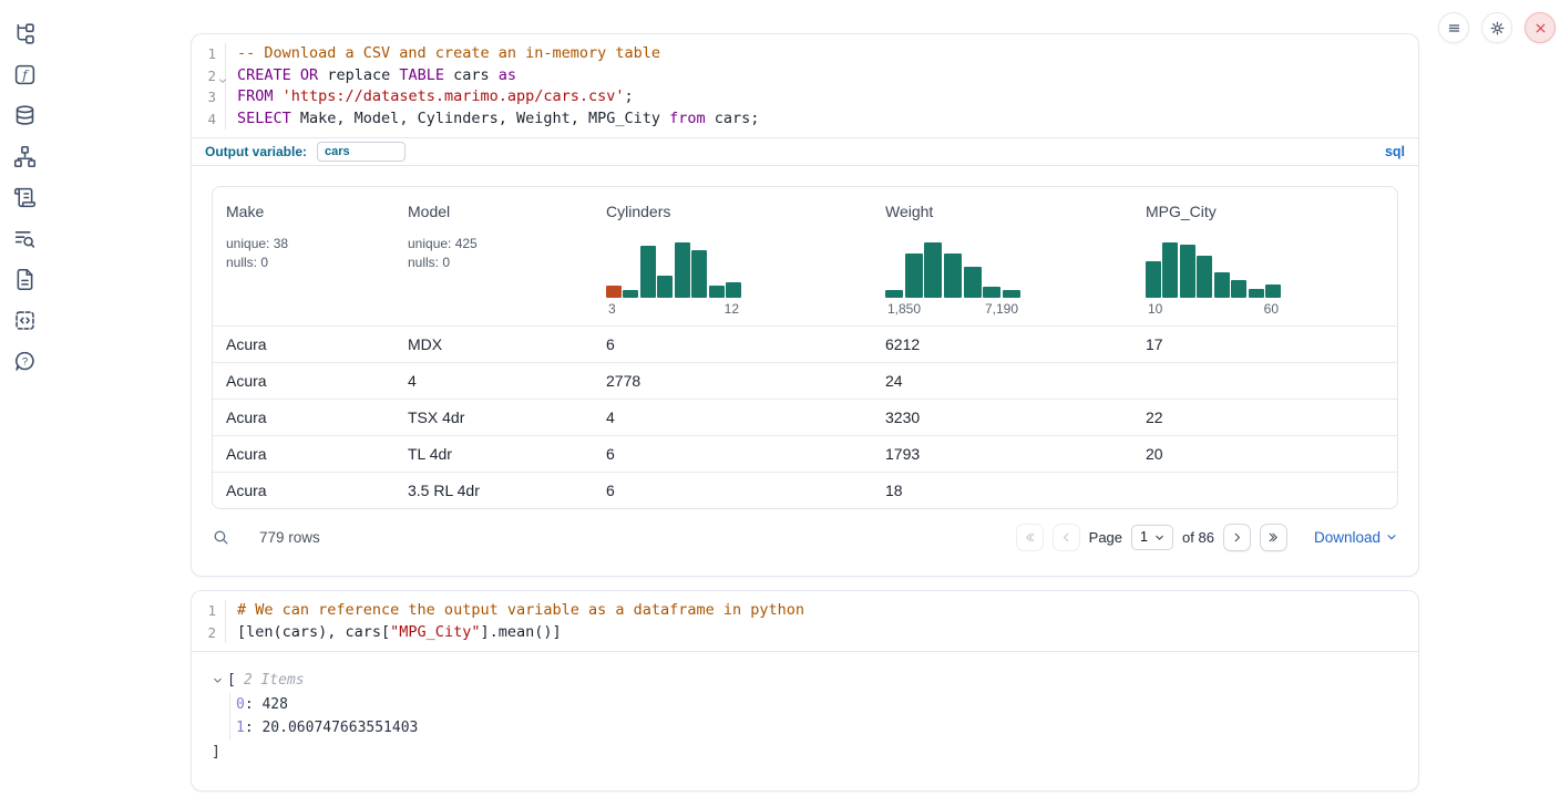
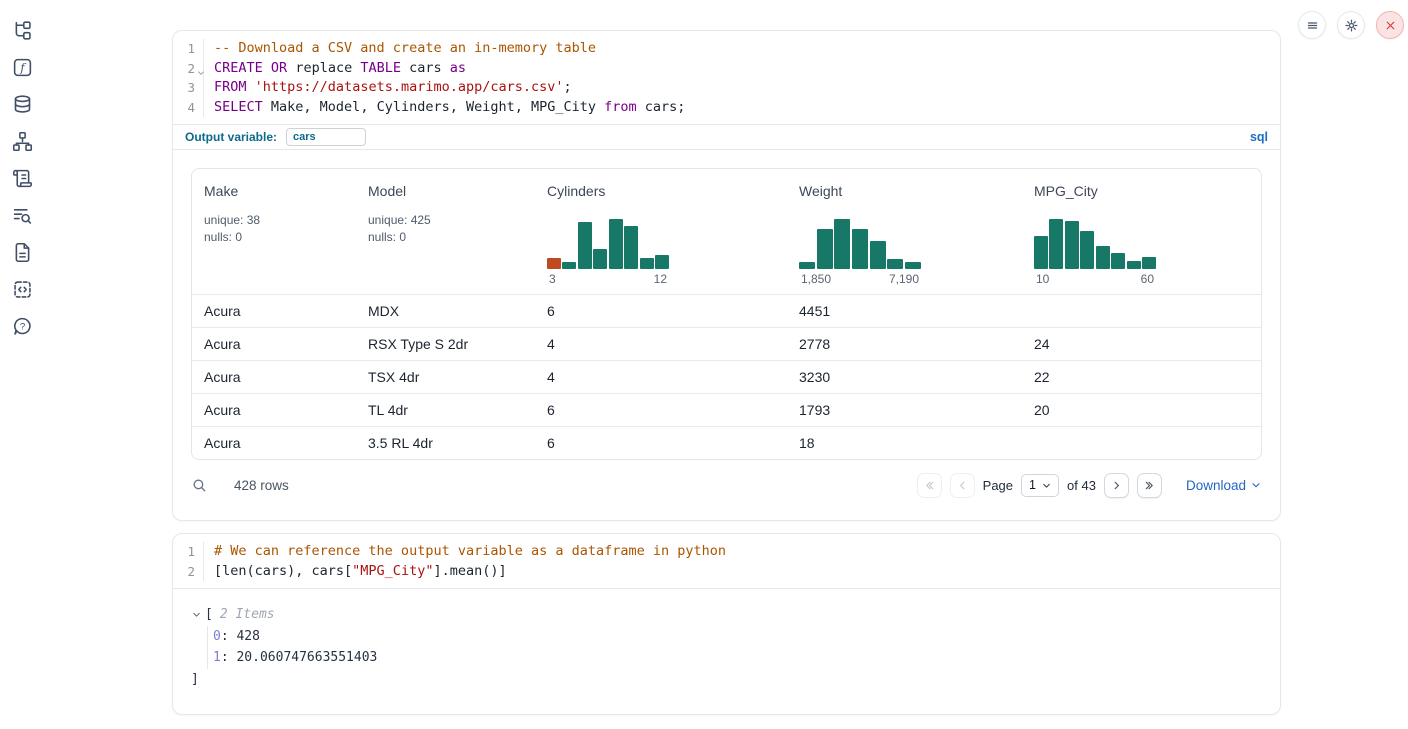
  f
  ?
  1
  -- Download a CSV and create an in-memory table
  2
  CREATE OR replace TABLE cars as
  3
  FROM 'https://datasets.marimo.app/cars.csv';
  4
  SELECT Make, Model, Cylinders, Weight, MPG_City from cars;
  Output variable:
  cars
  sql
  Make
  unique: 38
  nulls: 0
  Model
  unique: 425
  nulls: 0
  Cylinders
  3
  12
  Weight
  1,850
  7,190
  MPG_City
  10
  60
  Acura
  MDX
  6
- 6212
+ 4451
- 17
  Acura
+ RSX Type S 2dr
  4
  2778
  24
  Acura
  TSX 4dr
  4
  3230
  22
  Acura
  TL 4dr
  6
  1793
  20
  Acura
  3.5 RL 4dr
  6
  18
- 779 rows
+ 428 rows
  Page
  1
- of 86
+ of 43
  Download
  1
  # We can reference the output variable as a dataframe in python
  2
  [len(cars), cars["MPG_City"].mean()]
  [
  2 Items
  0: 428
  1: 20.060747663551403
  ]
